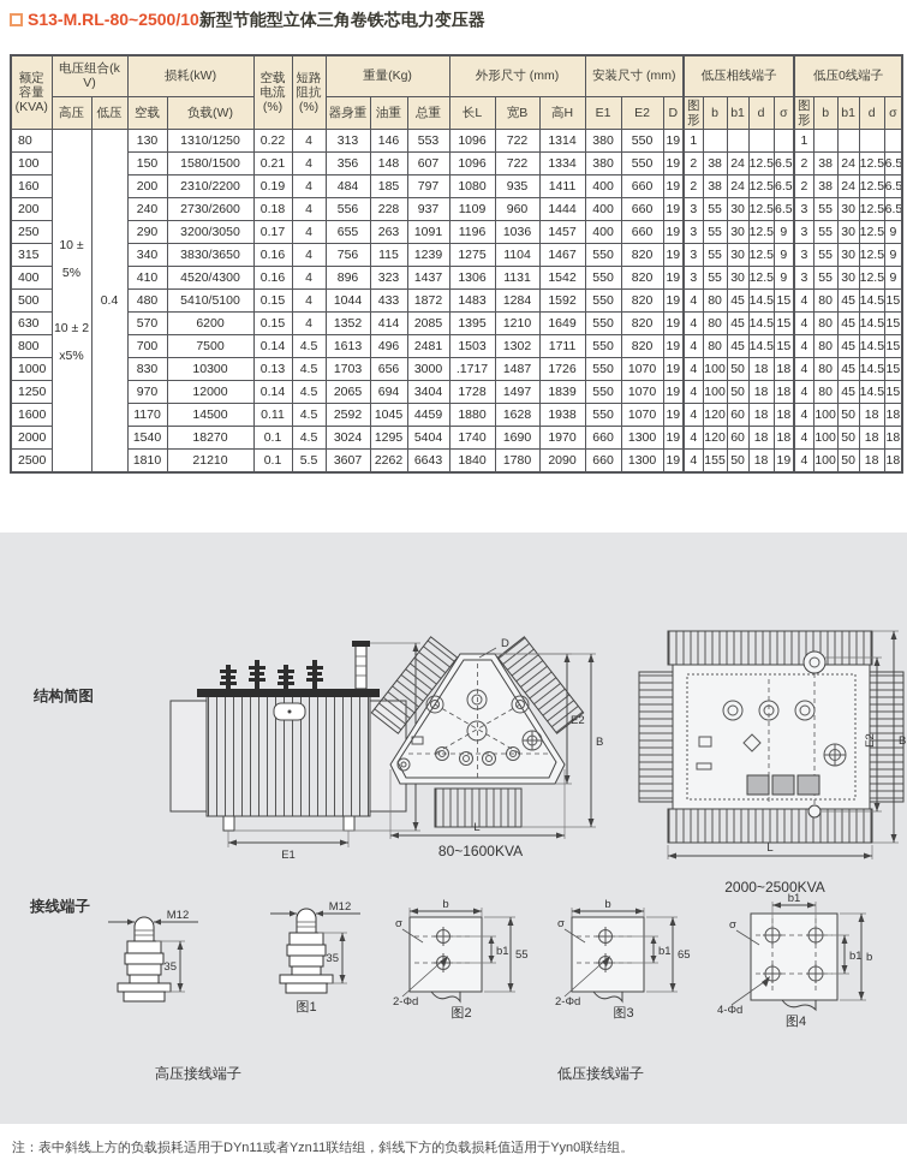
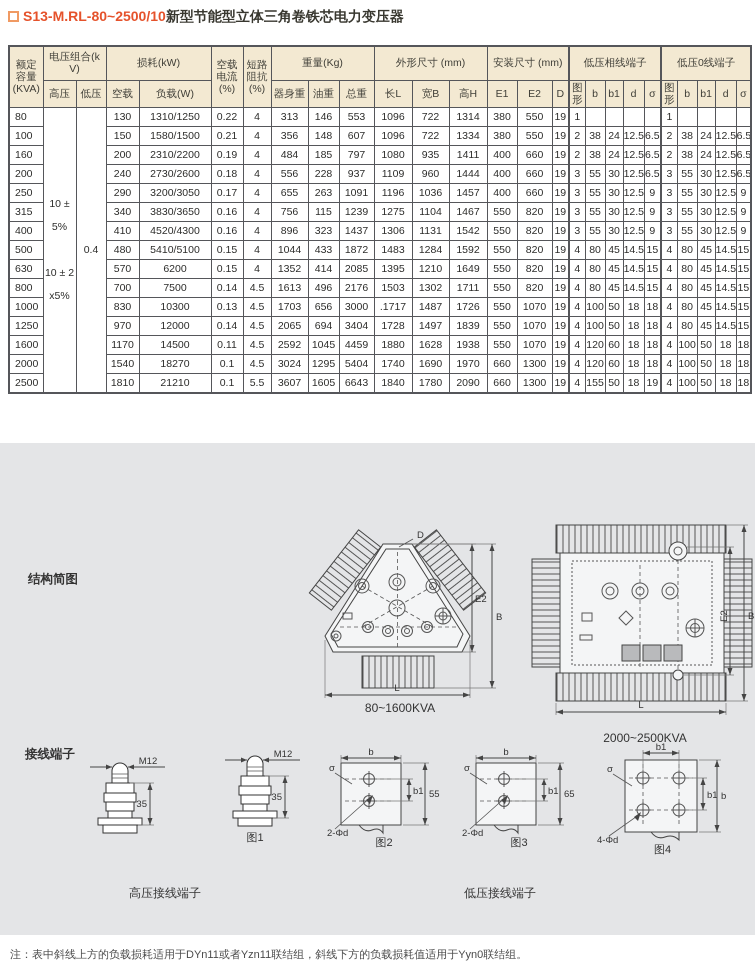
  S13-M.RL-80~2500/10新型节能型立体三角卷铁芯电力变压器
  额定容量(KVA)	电压组合(kV)	损耗(kW)	空载电流(%)	短路阻抗(%)	重量(Kg)	外形尺寸 (mm)	安装尺寸 (mm)	低压相线端子	低压0线端子
  高压	低压	空载	负载(W)	器身重	油重	总重	长L	宽B	高H	E1	E2	D	图形	b	b1	d	σ	图形	b	b1	d	σ
  80	10 ±5%10 ± 2x5%	0.4	130	1310/1250	0.22	4	313	146	553	1096	722	1314	380	550	19	1					1
  100	150	1580/1500	0.21	4	356	148	607	1096	722	1334	380	550	19	2	38	24	12.5	6.5	2	38	24	12.5	6.5
  160	200	2310/2200	0.19	4	484	185	797	1080	935	1411	400	660	19	2	38	24	12.5	6.5	2	38	24	12.5	6.5
  200	240	2730/2600	0.18	4	556	228	937	1109	960	1444	400	660	19	3	55	30	12.5	6.5	3	55	30	12.5	6.5
  250	290	3200/3050	0.17	4	655	263	1091	1196	1036	1457	400	660	19	3	55	30	12.5	9	3	55	30	12.5	9
  315	340	3830/3650	0.16	4	756	115	1239	1275	1104	1467	550	820	19	3	55	30	12.5	9	3	55	30	12.5	9
  400	410	4520/4300	0.16	4	896	323	1437	1306	1131	1542	550	820	19	3	55	30	12.5	9	3	55	30	12.5	9
  500	480	5410/5100	0.15	4	1044	433	1872	1483	1284	1592	550	820	19	4	80	45	14.5	15	4	80	45	14.5	15
  630	570	6200	0.15	4	1352	414	2085	1395	1210	1649	550	820	19	4	80	45	14.5	15	4	80	45	14.5	15
- 800	700	7500	0.14	4.5	1613	496	2481	1503	1302	1711	550	820	19	4	80	45	14.5	15	4	80	45	14.5	15
+ 800	700	7500	0.14	4.5	1613	496	2176	1503	1302	1711	550	820	19	4	80	45	14.5	15	4	80	45	14.5	15
  1000	830	10300	0.13	4.5	1703	656	3000	.1717	1487	1726	550	1070	19	4	100	50	18	18	4	80	45	14.5	15
  1250	970	12000	0.14	4.5	2065	694	3404	1728	1497	1839	550	1070	19	4	100	50	18	18	4	80	45	14.5	15
  1600	1170	14500	0.11	4.5	2592	1045	4459	1880	1628	1938	550	1070	19	4	120	60	18	18	4	100	50	18	18
  2000	1540	18270	0.1	4.5	3024	1295	5404	1740	1690	1970	660	1300	19	4	120	60	18	18	4	100	50	18	18
- 2500	1810	21210	0.1	5.5	3607	2262	6643	1840	1780	2090	660	1300	19	4	155	50	18	19	4	100	50	18	18
+ 2500	1810	21210	0.1	5.5	3607	1605	6643	1840	1780	2090	660	1300	19	4	155	50	18	19	4	100	50	18	18
  结构简图
- E1
  D
  E2
  B
  L
  80~1600KVA
  B
  L
  2000~2500KVA
  接线端子
  M12
  35
  M12
  35
  图1
  2-Φd
  b
  σ
  b1
  55
  图2
  2-Φd
  b
  σ
  b1
  65
  图3
  4-Φd
  b1
  σ
  b1
  b
  图4
  高压接线端子
  低压接线端子
  注：表中斜线上方的负载损耗适用于DYn11或者Yzn11联结组，斜线下方的负载损耗值适用于Yyn0联结组。
